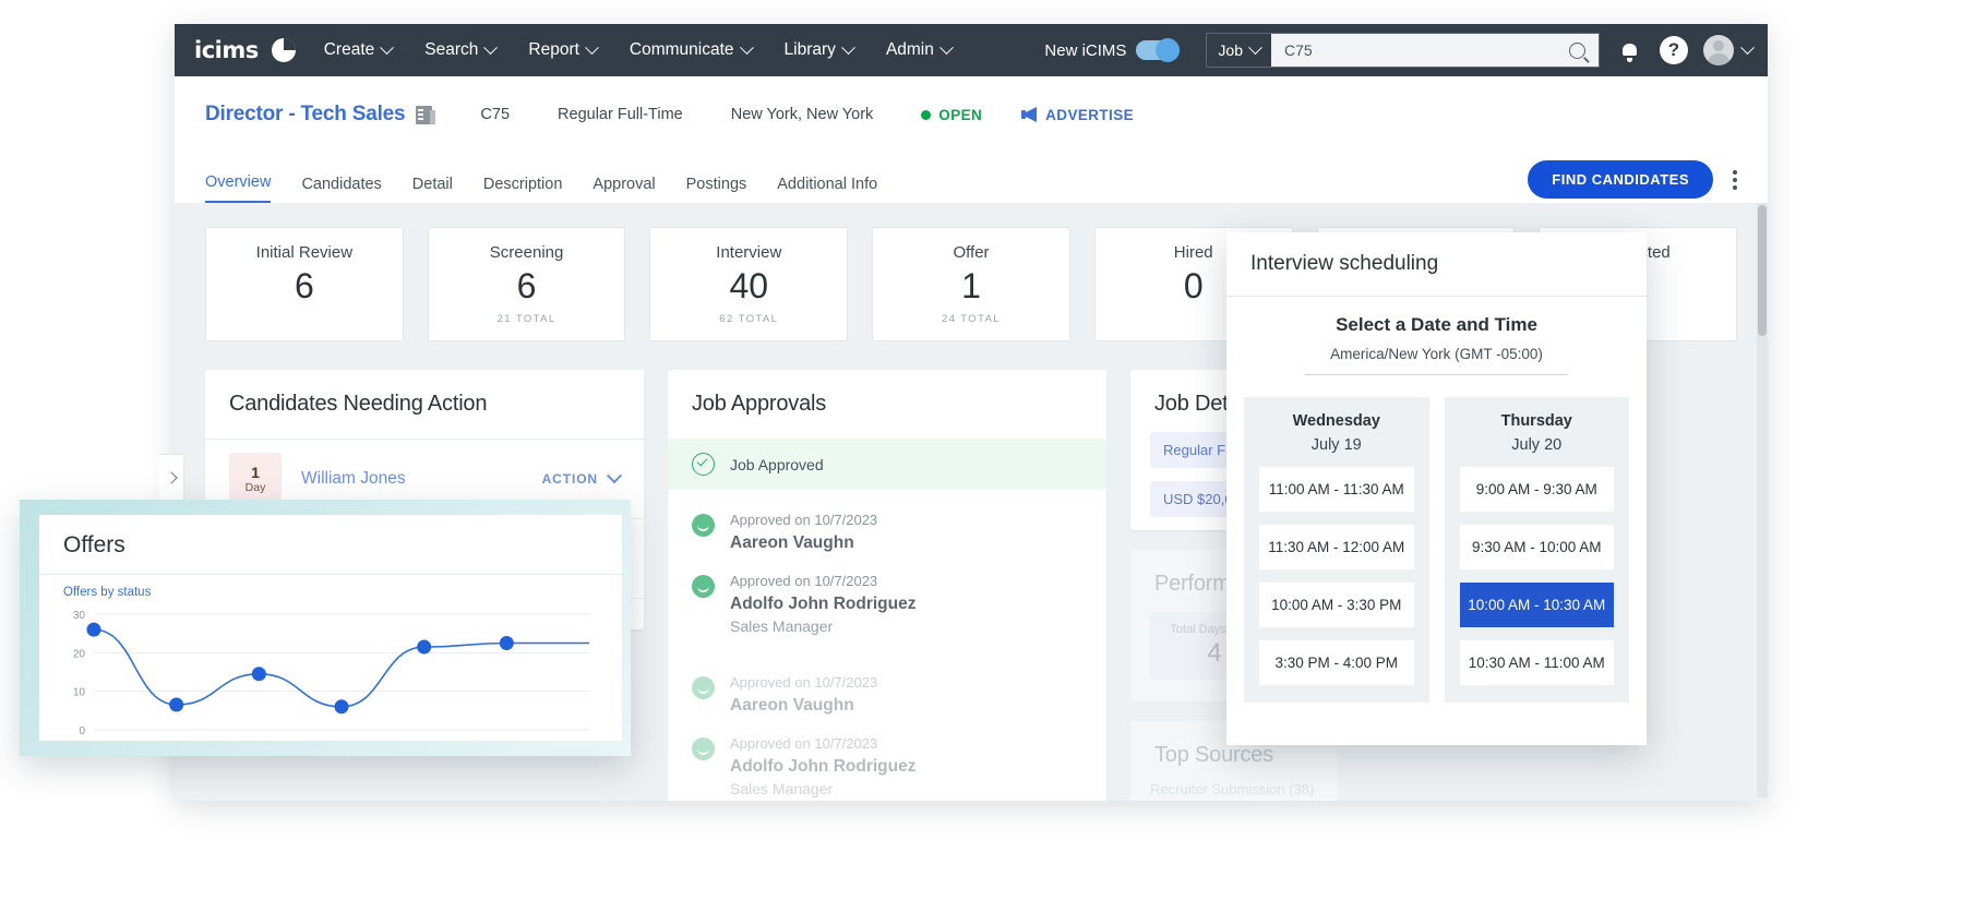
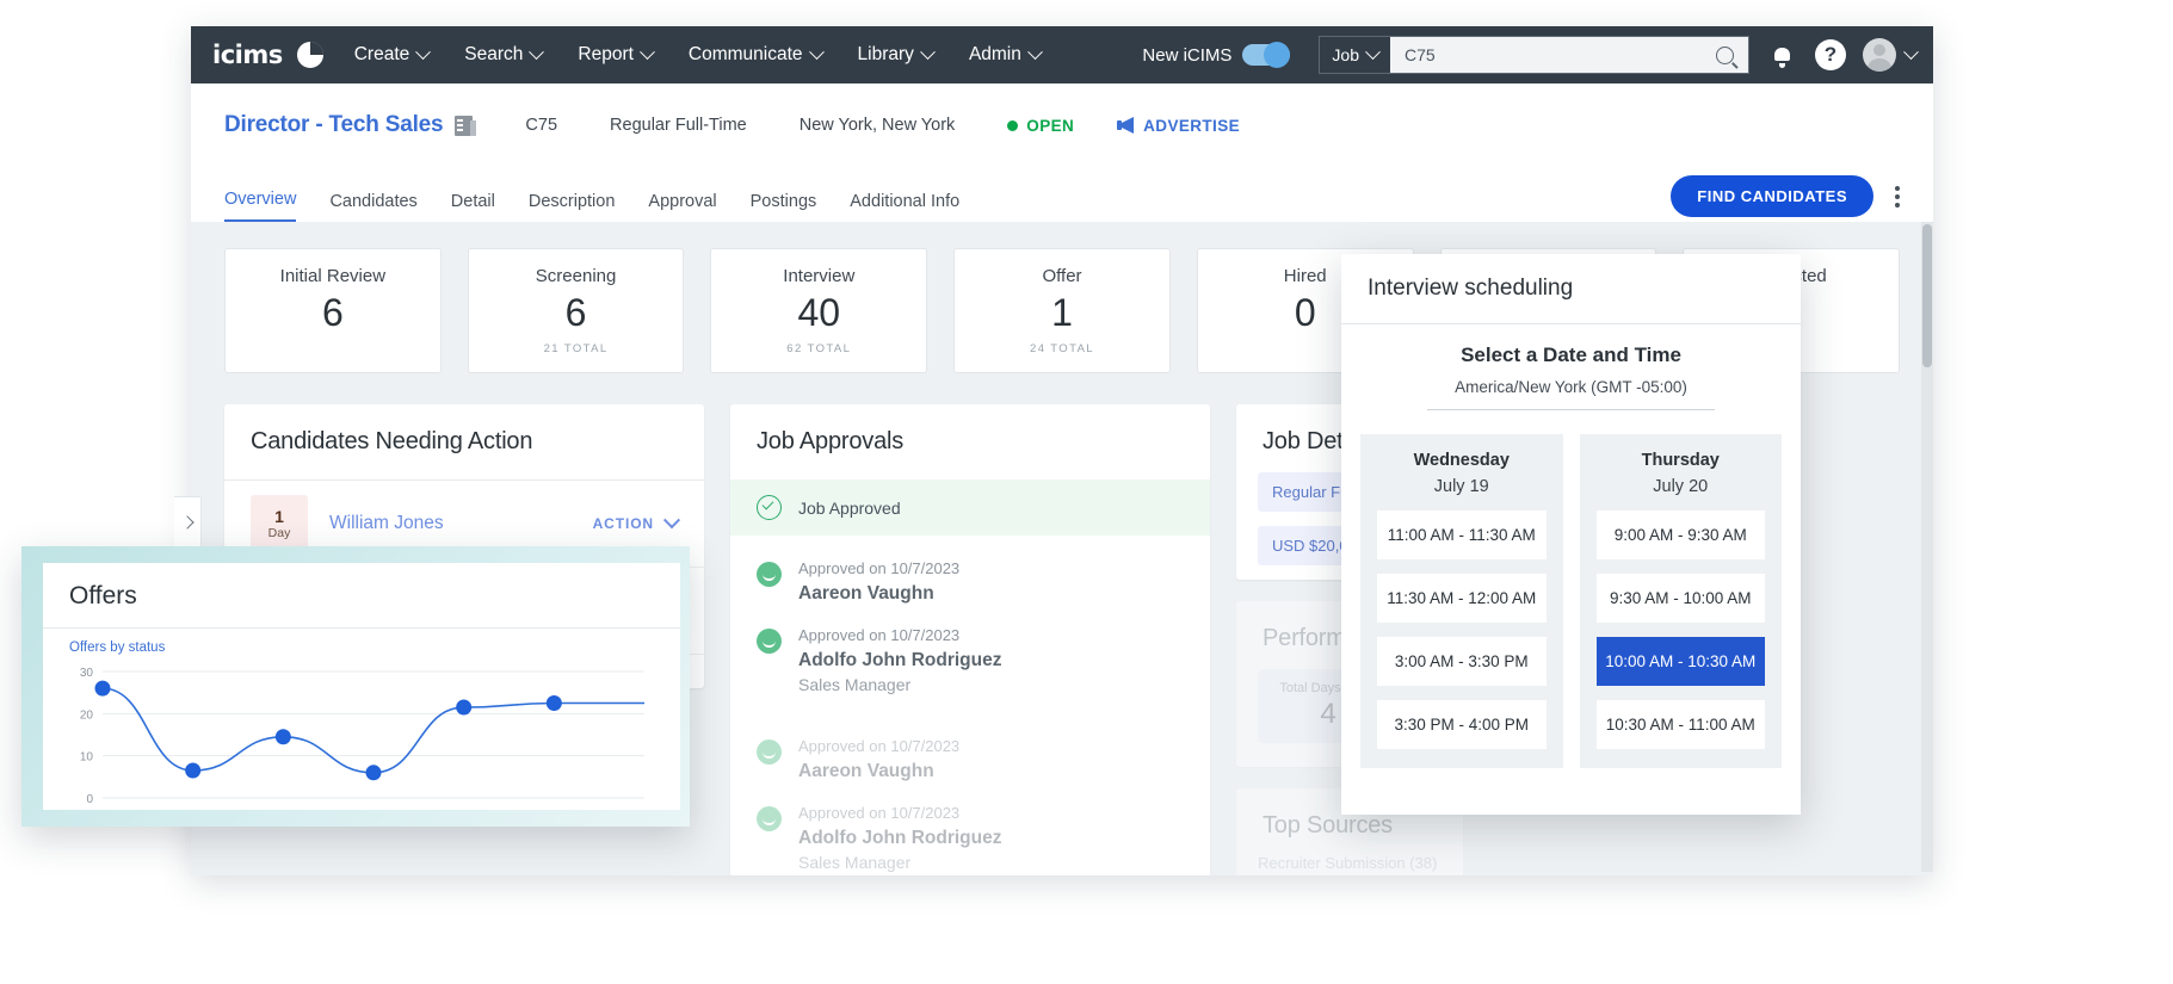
  icims
  Create
  Search
  Report
  Communicate
  Library
  Admin
  New iCIMS
  Job
  C75
  ?
  Director - Tech Sales
  C75
  Regular Full-Time
  New York, New York
  OPEN
  ADVERTISE
  Overview
  Candidates
  Detail
  Description
  Approval
  Postings
  Additional Info
  FIND CANDIDATES
  Initial Review
  6
  Screening
  6
  21 TOTAL
  Interview
  40
  62 TOTAL
  Offer
  1
  24 TOTAL
  Hired
  0
  Candidates Needing Action
  1
  Day
  William Jones
  ACTION
  Job Approvals
  Job Approved
  Approved on 10/7/2023
  Aareon Vaughn
  Approved on 10/7/2023
  Adolfo John Rodriguez
  Sales Manager
  Approved on 10/7/2023
  Aareon Vaughn
  Approved on 10/7/2023
  Adolfo John Rodriguez
  Sales Manager
  4
  Top Sources
  Recruiter Submission (38)
  Offers
  Offers by status
  0
  10
  20
  30
  Interview scheduling
  Select a Date and Time
  America/New York (GMT -05:00)
  Wednesday
  July 19
  11:00 AM - 11:30 AM
  11:30 AM - 12:00 AM
- 10:00 AM - 3:30 PM
+ 3:00 AM - 3:30 PM
  3:30 PM - 4:00 PM
  Thursday
  July 20
  9:00 AM - 9:30 AM
  9:30 AM - 10:00 AM
  10:00 AM - 10:30 AM
  10:30 AM - 11:00 AM
